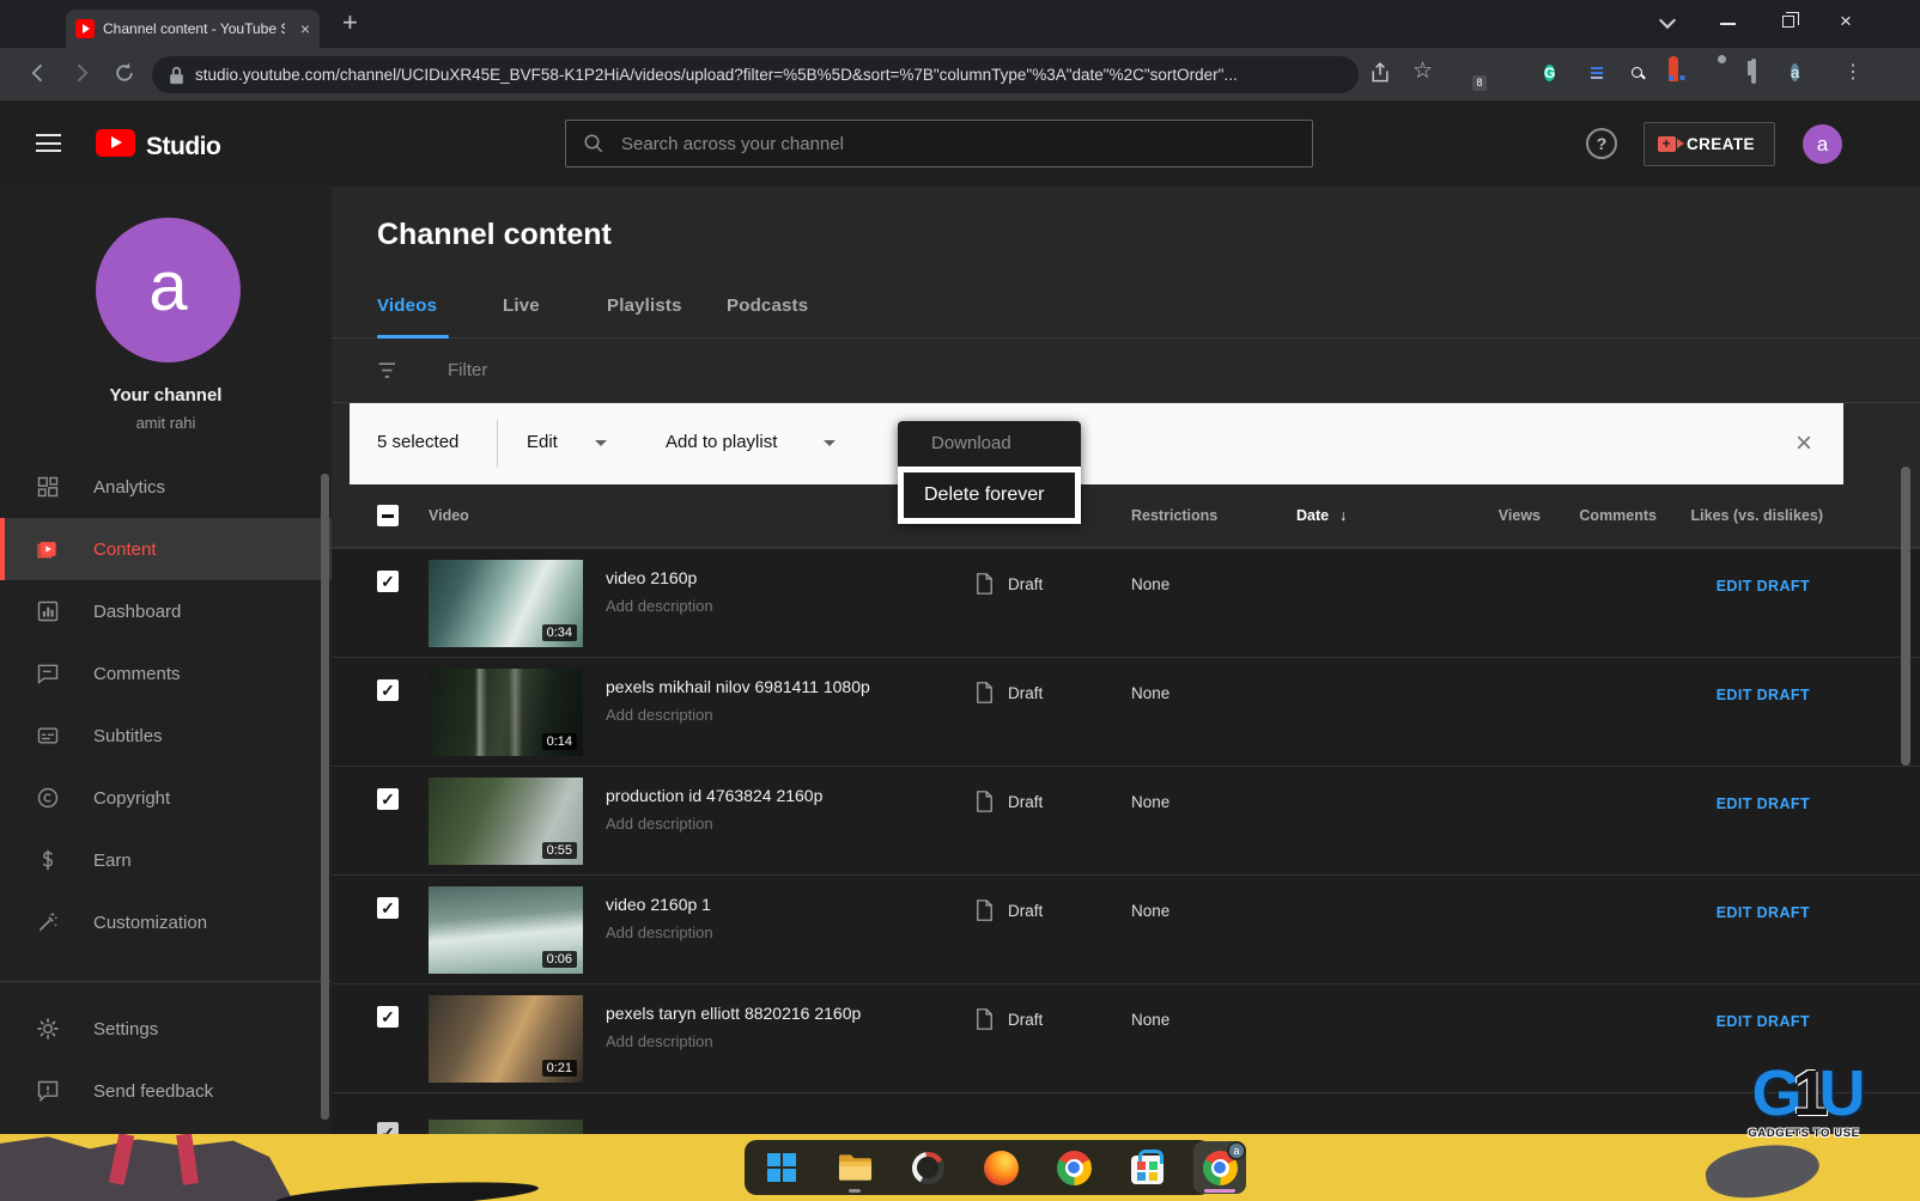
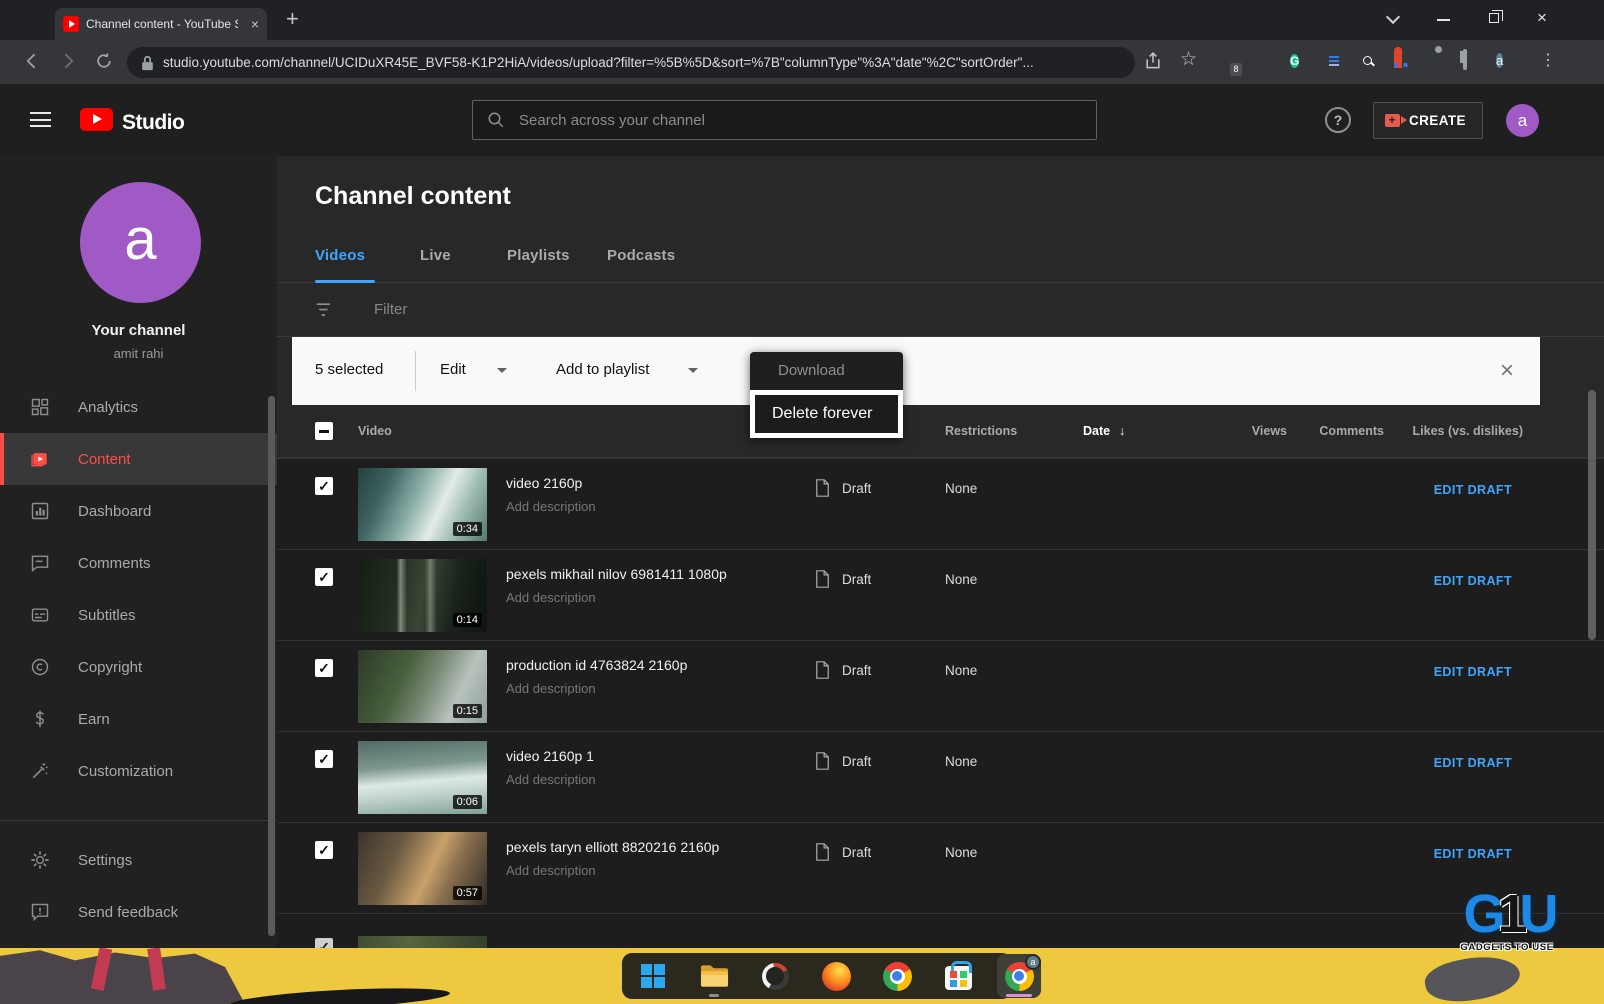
  Channel content - YouTube
  ×
  +
  ×
  studio.youtube.com/channel/UCIDuXR45E_BVF58-K1P2HiA/videos/upload?filter=%5B%5D&sort=%7B"columnType"%3A"date"%2C"sortOrder"...
  ☆
  8
  G
  a
  ⋮
  Studio
  Search across your channel
  ?
  CREATE
  a
  a
  Your channel
  amit rahi
  Analytics
  Content
  Dashboard
  Comments
  Subtitles
  Copyright
  Earn
  Customization
  Settings
  Send feedback
  Channel content
  Videos
  Live
  Playlists
  Podcasts
  Filter
  5 selected
  Edit
  Add to playlist
  ×
  Download
  Delete forever
  Video
  Restrictions
  Date
  ↓
  Views
  Comments
  Likes (vs. dislikes)
  0:34
  video 2160p
  Add description
  Draft
  None
  EDIT DRAFT
  pexels mikhail nilov 6981411 1080p
  Add description
  Draft
  None
  EDIT DRAFT
- 0:55
+ 0:15
  production id 4763824 2160p
  Add description
  Draft
  None
  EDIT DRAFT
  0:06
  video 2160p 1
  Add description
  Draft
  None
  EDIT DRAFT
- 0:21
+ 0:57
  pexels taryn elliott 8820216 2160p
  Add description
  Draft
  None
  EDIT DRAFT
  a
  G1U
  GADGETS TO USE
